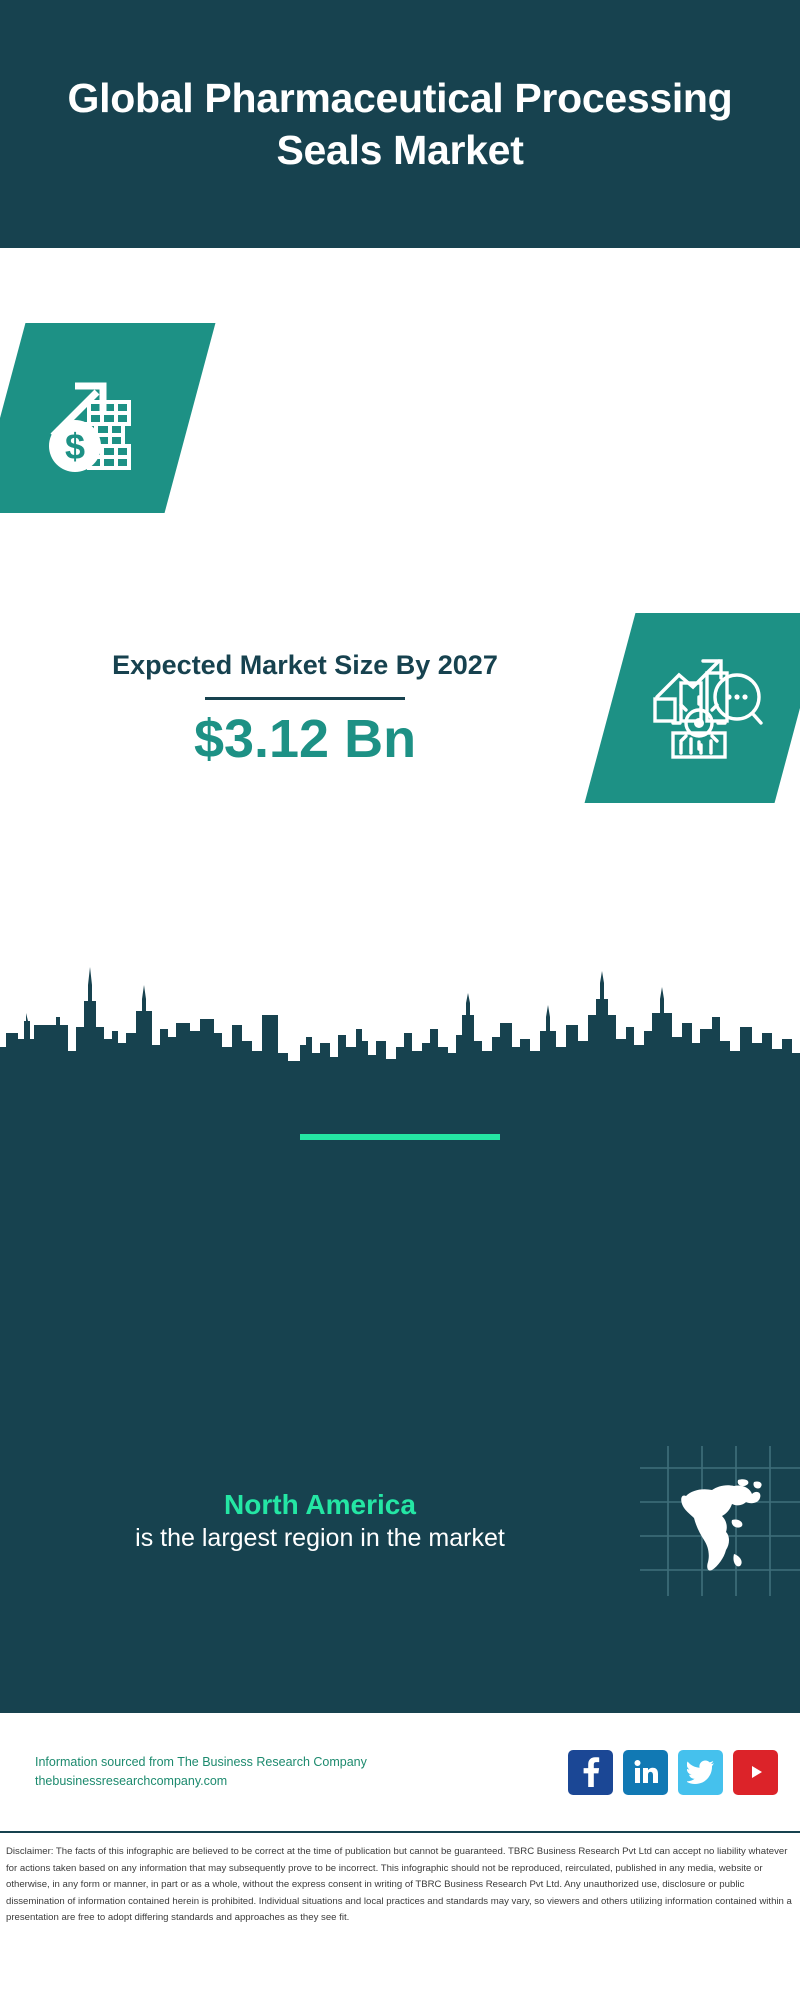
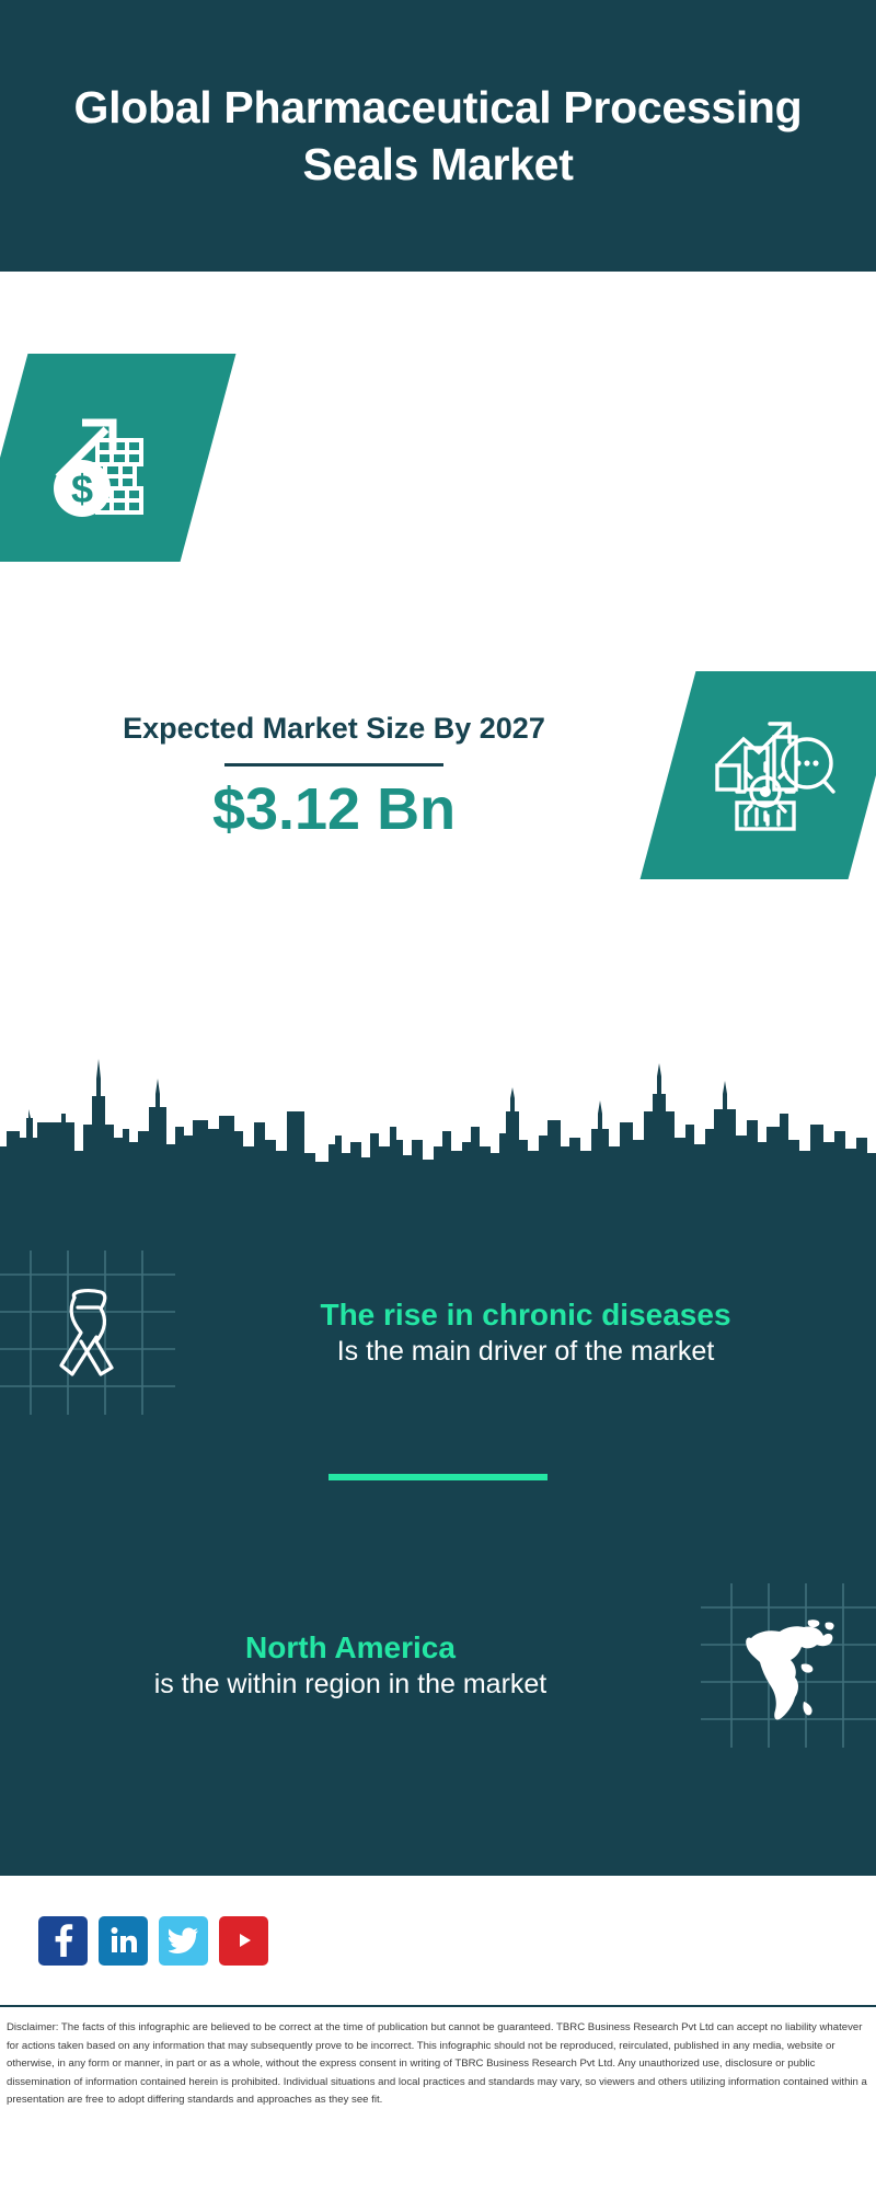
  Global Pharmaceutical Processing Seals Market
  Expected Market Size By 2027
  $3.12 Bn
+ The rise in chronic diseases
+ Is the main driver of the market
  North America
- is the largest region in the market
+ is the within region in the market
- Information sourced from The Business Research Company
- thebusinessresearchcompany.com
  Disclaimer: The facts of this infographic are believed to be correct at the time of publication but cannot be guaranteed. TBRC Business Research Pvt Ltd can accept no liability whatever for actions taken based on any information that may subsequently prove to be incorrect. This infographic should not be reproduced, reirculated, published in any media, website or otherwise, in any form or manner, in part or as a whole, without the express consent in writing of TBRC Business Research Pvt Ltd. Any unauthorized use, disclosure or public dissemination of information contained herein is prohibited. Individual situations and local practices and standards may vary, so viewers and others utilizing information contained within a presentation are free to adopt differing standards and approaches as they see fit.
